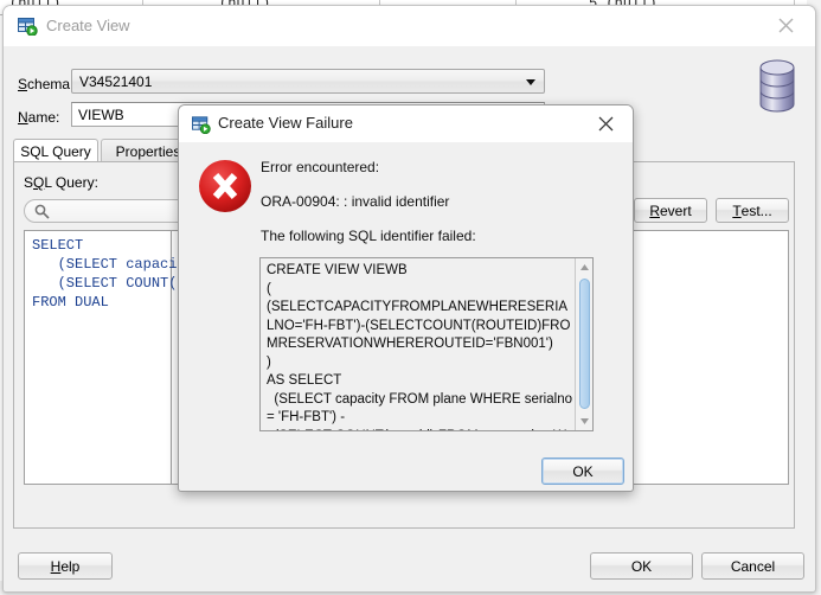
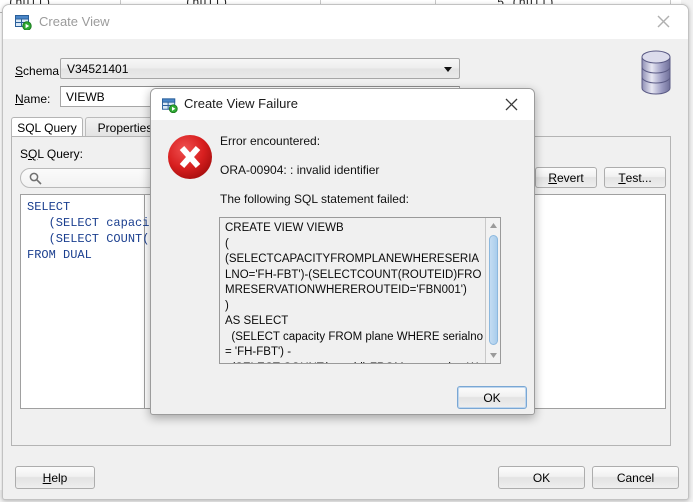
  (null)
  (null)
  5 (null)
  Create View
  Schema
  V34521401
  Name:
  VIEWB
  SQL Query
  Propertie
  SQL Query:
  R
  evert
  T
  est...
  SELECT
  (SELECT capaci
  (SELECT COUNT(
  FROM DUAL
  H
  elp
  OK
  Cancel
  Create View Failure
  Error encountered:
  ORA-00904: : invalid identifier
- The following SQL identifier failed:
+ The following SQL statement failed:
  CREATE VIEW VIEWB
  (
  (SELECTCAPACITYFROMPLANEWHERESERIALNO='FH-FBT')-(SELECTCOUNT(ROUTEID)FROMRESERVATIONWHEREROUTEID='FBN001')
  )
  AS SELECT
  (SELECT capacity FROM plane WHERE serialno = 'FH-FBT') -
  OK
